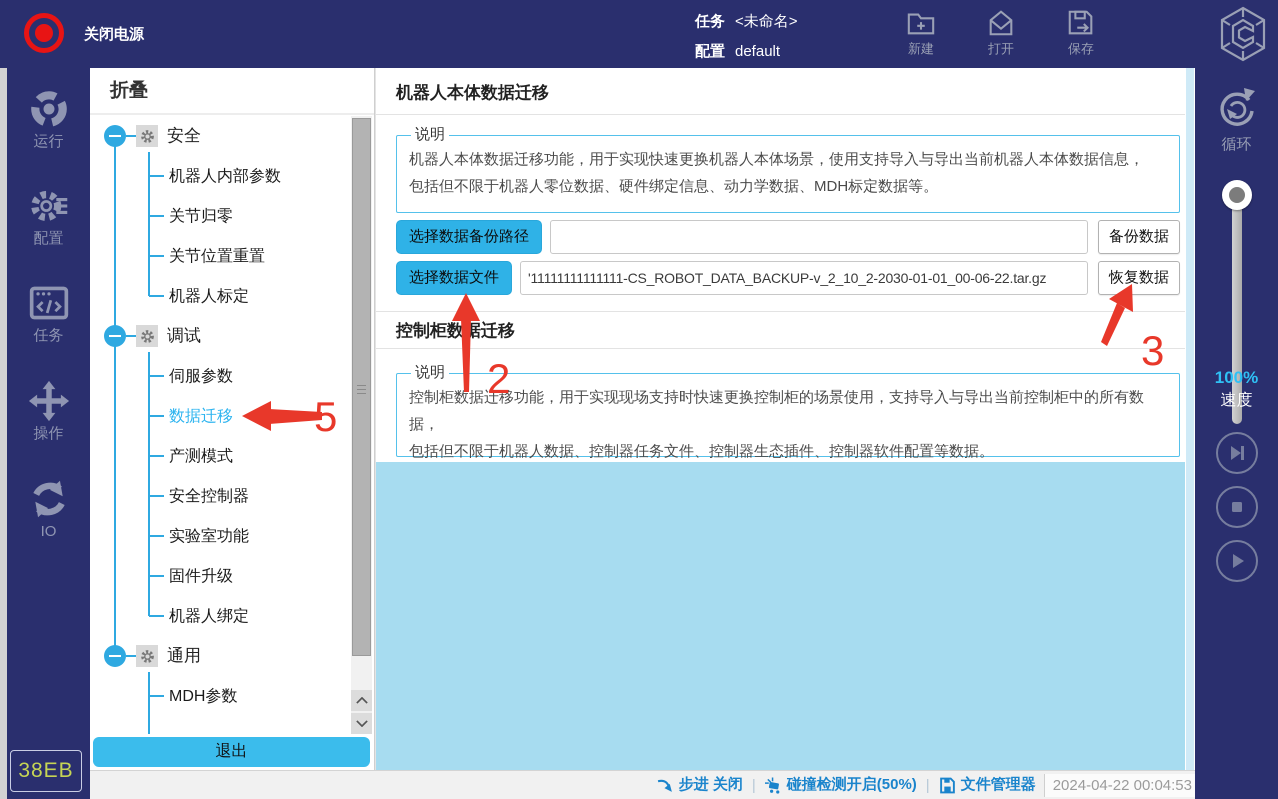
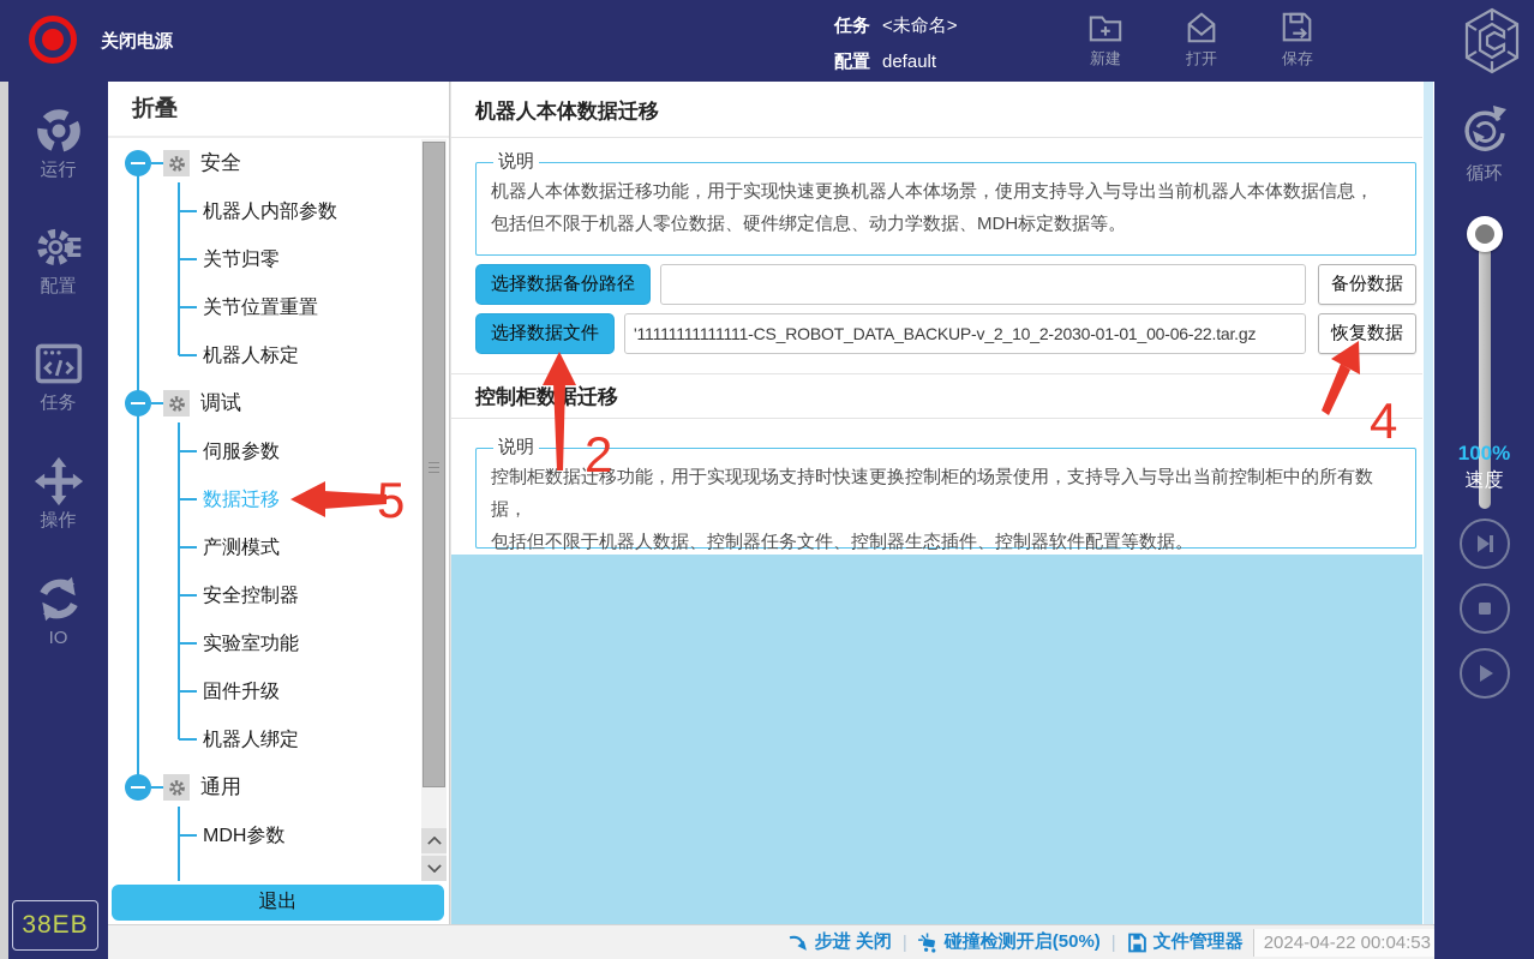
  关闭电源
  任务 <未命名>
  配置 default
  新建
  打开
  保存
  运行
  配置
  任务
  操作
  IO
  38EB
  折叠
  安全
  机器人内部参数
  关节归零
  关节位置重置
  机器人标定
  调试
  伺服参数
  数据迁移
  产测模式
  安全控制器
  实验室功能
  固件升级
  机器人绑定
  通用
  MDH参数
  退出
  机器人本体数据迁移
  说明
  机器人本体数据迁移功能，用于实现快速更换机器人本体场景，使用支持导入与导出当前机器人本体数据信息，
  包括但不限于机器人零位数据、硬件绑定信息、动力学数据、MDH标定数据等。
  选择数据备份路径
  备份数据
  选择数据文件
  '11111111111111-CS_ROBOT_DATA_BACKUP-v_2_10_2-2030-01-01_00-06-22.tar.gz
  恢复数据
  控制柜数据迁移
  说明
  控制柜数据迁移功能，用于实现现场支持时快速更换控制柜的场景使用，支持导入与导出当前控制柜中的所有数据，
  包括但不限于机器人数据、控制器任务文件、控制器生态插件、控制器软件配置等数据。
  循环
  100%
  速度
  步进 关闭
  |
  碰撞检测开启(50%)
  |
  文件管理器
  2024-04-22 00:04:53
  5
  2
- 3
+ 4
